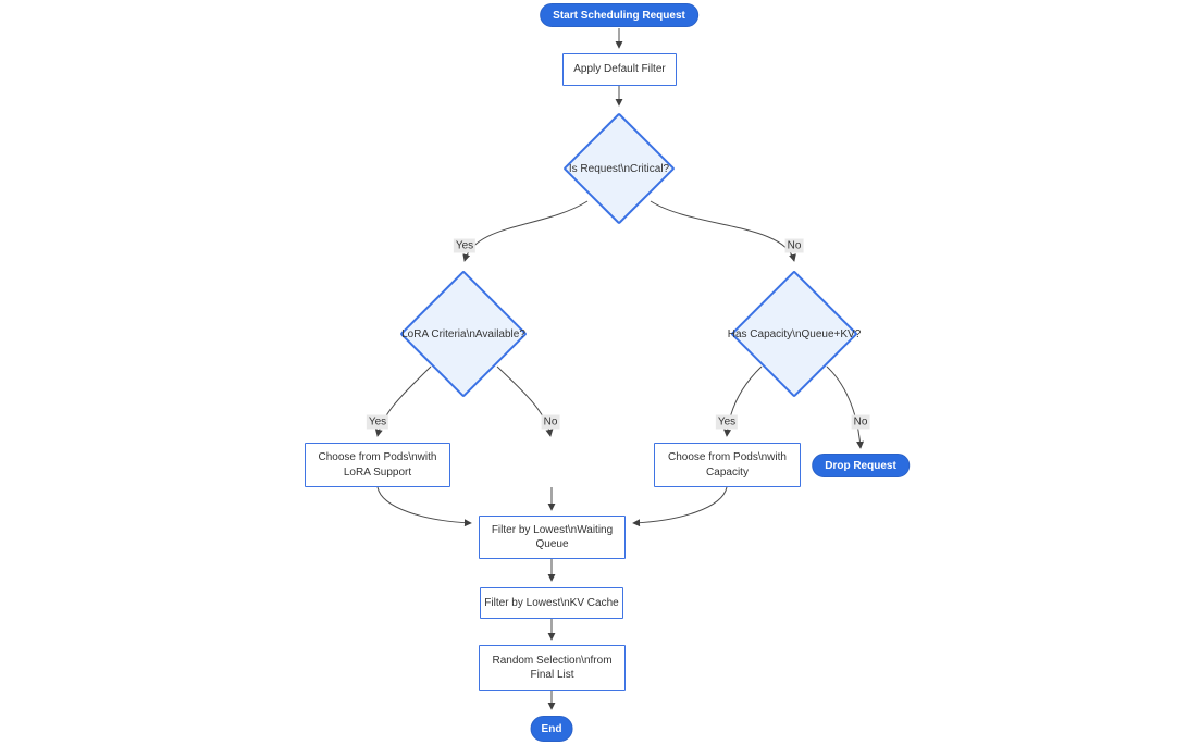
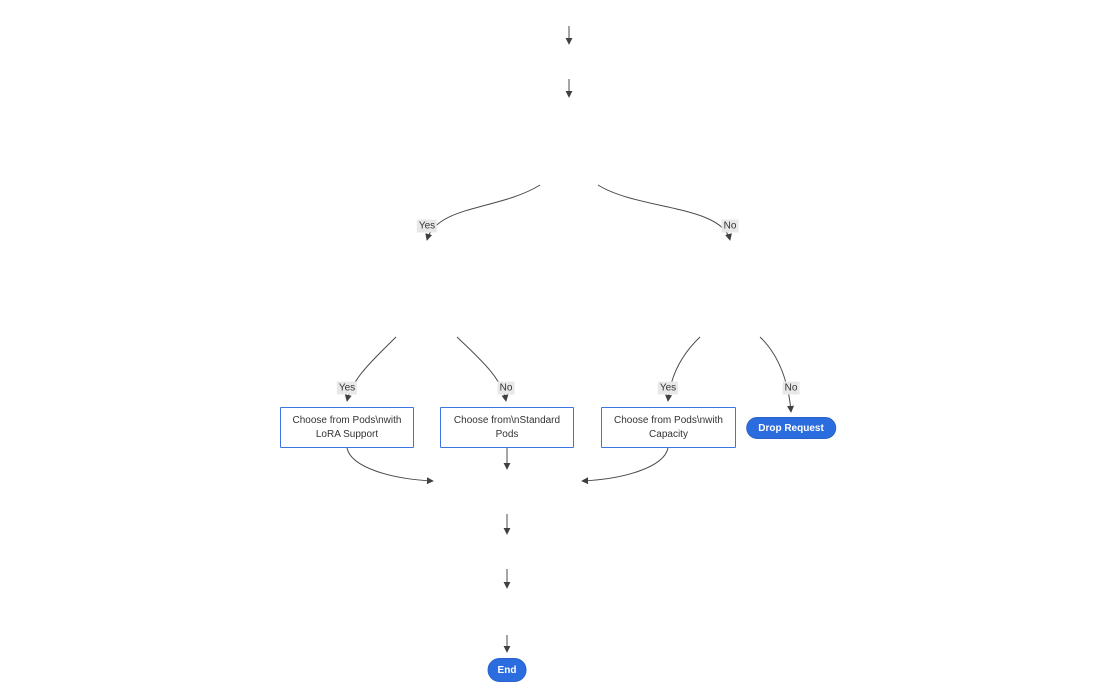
- Start Scheduling Request
- Apply Default Filter
- Is Request\nCritical?
- LoRA Criteria\nAvailable?
- Has Capacity\nQueue+KV?
  Choose from Pods\nwith
  LoRA Support
+ Choose from\nStandard
+ Pods
  Choose from Pods\nwith
  Capacity
  Drop Request
- Filter by Lowest\nWaiting
- Queue
- Filter by Lowest\nKV Cache
- Random Selection\nfrom
- Final List
  End
  Yes
  No
  Yes
  No
  Yes
  No
